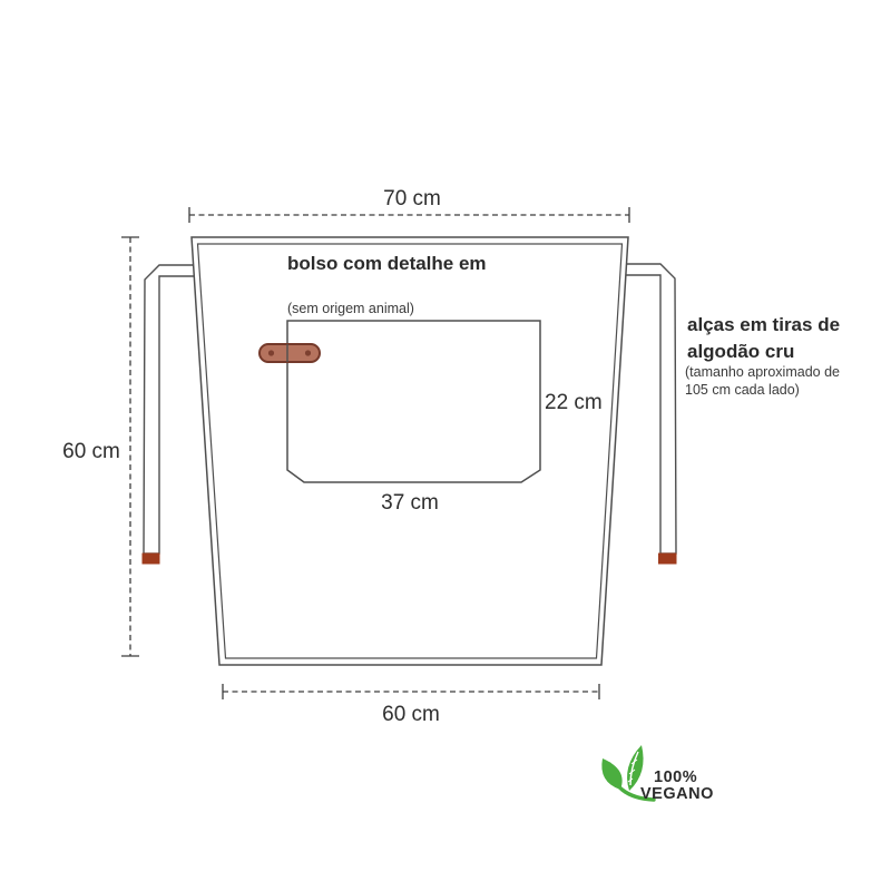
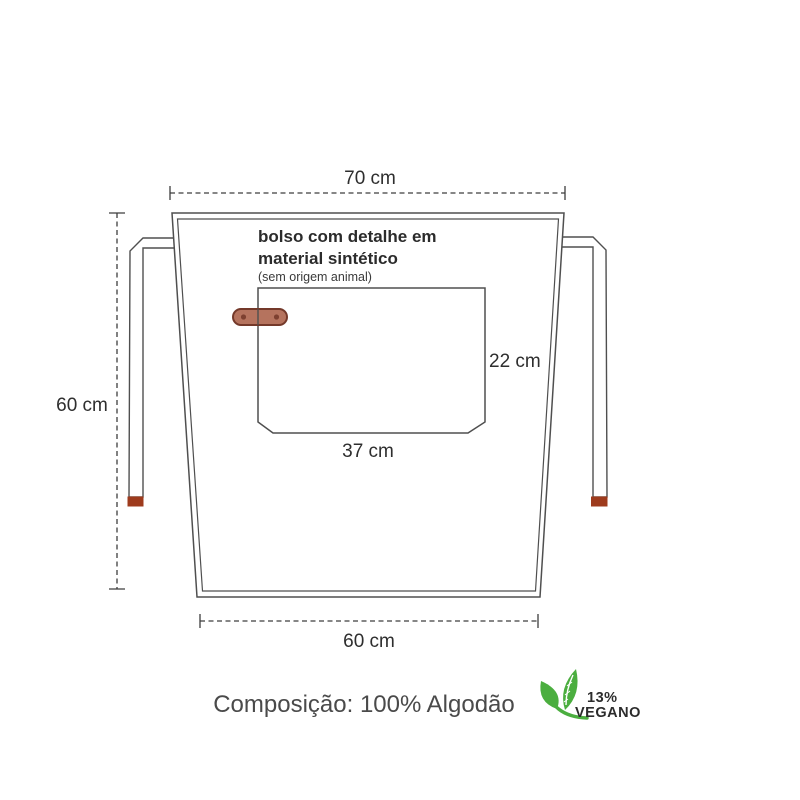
  70 cm
  60 cm
  bolso com detalhe em
+ material sintético
  (sem origem animal)
  22 cm
  37 cm
- alças em tiras de
- algodão cru
- (tamanho aproximado de
- 105 cm cada lado)
  60 cm
+ Composição: 100% Algodão
- 100%
+ 13%
  VEGANO
